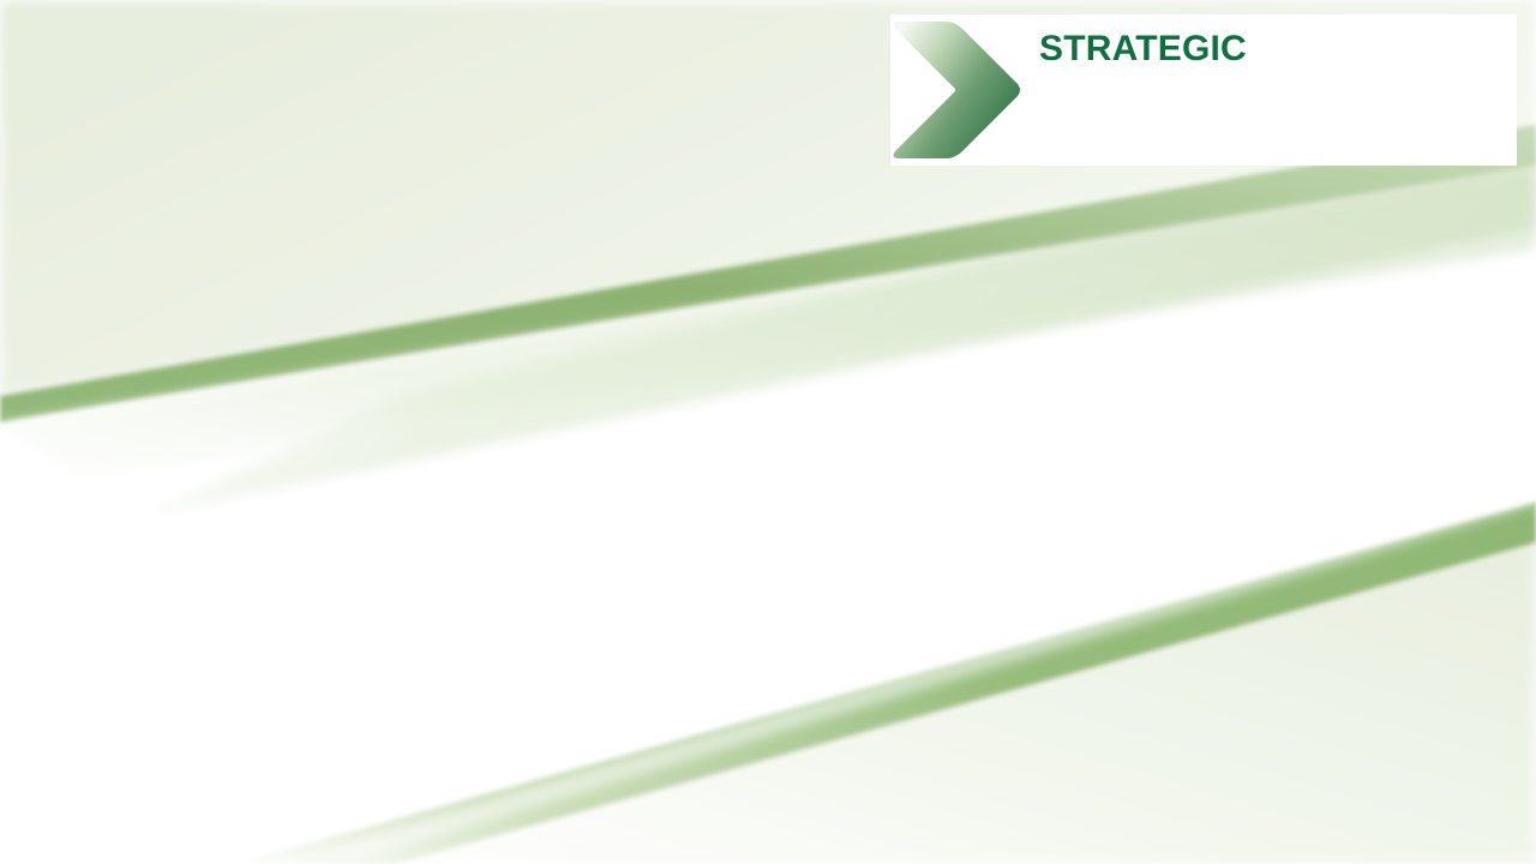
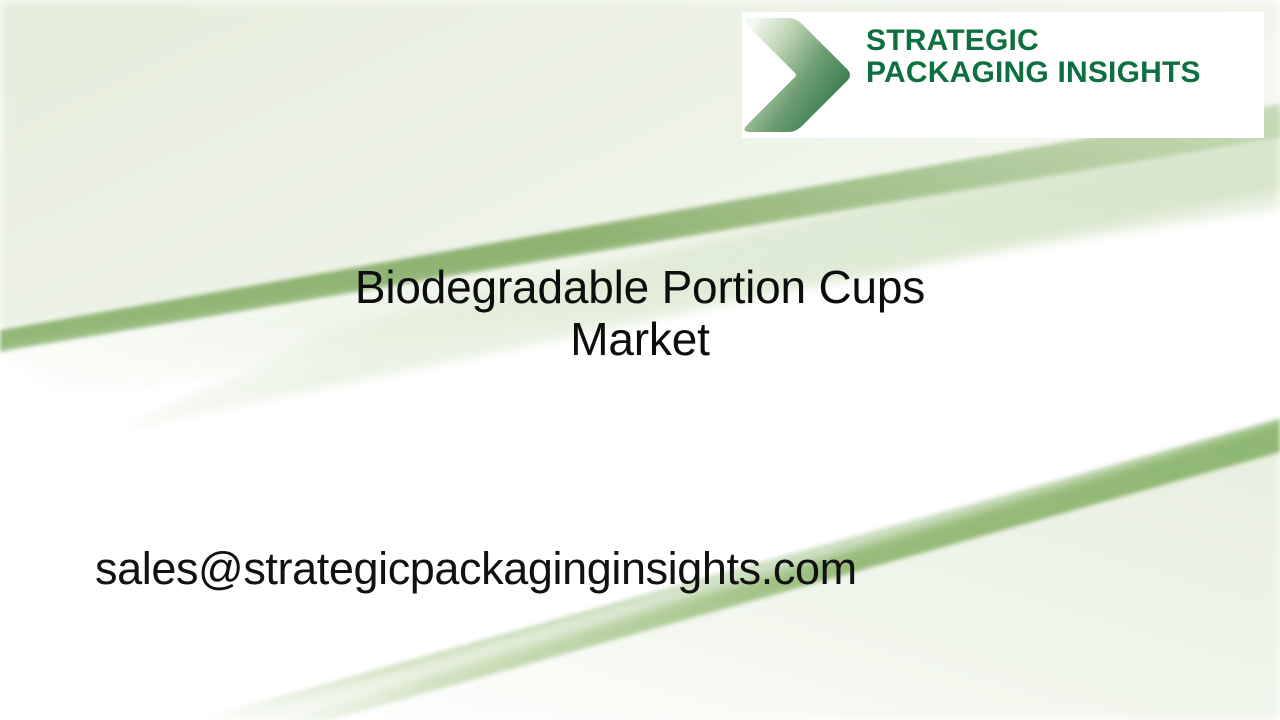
  STRATEGIC
+ PACKAGING INSIGHTS
+ Biodegradable Portion Cups Market
+ sales@strategicpackaginginsights.com
